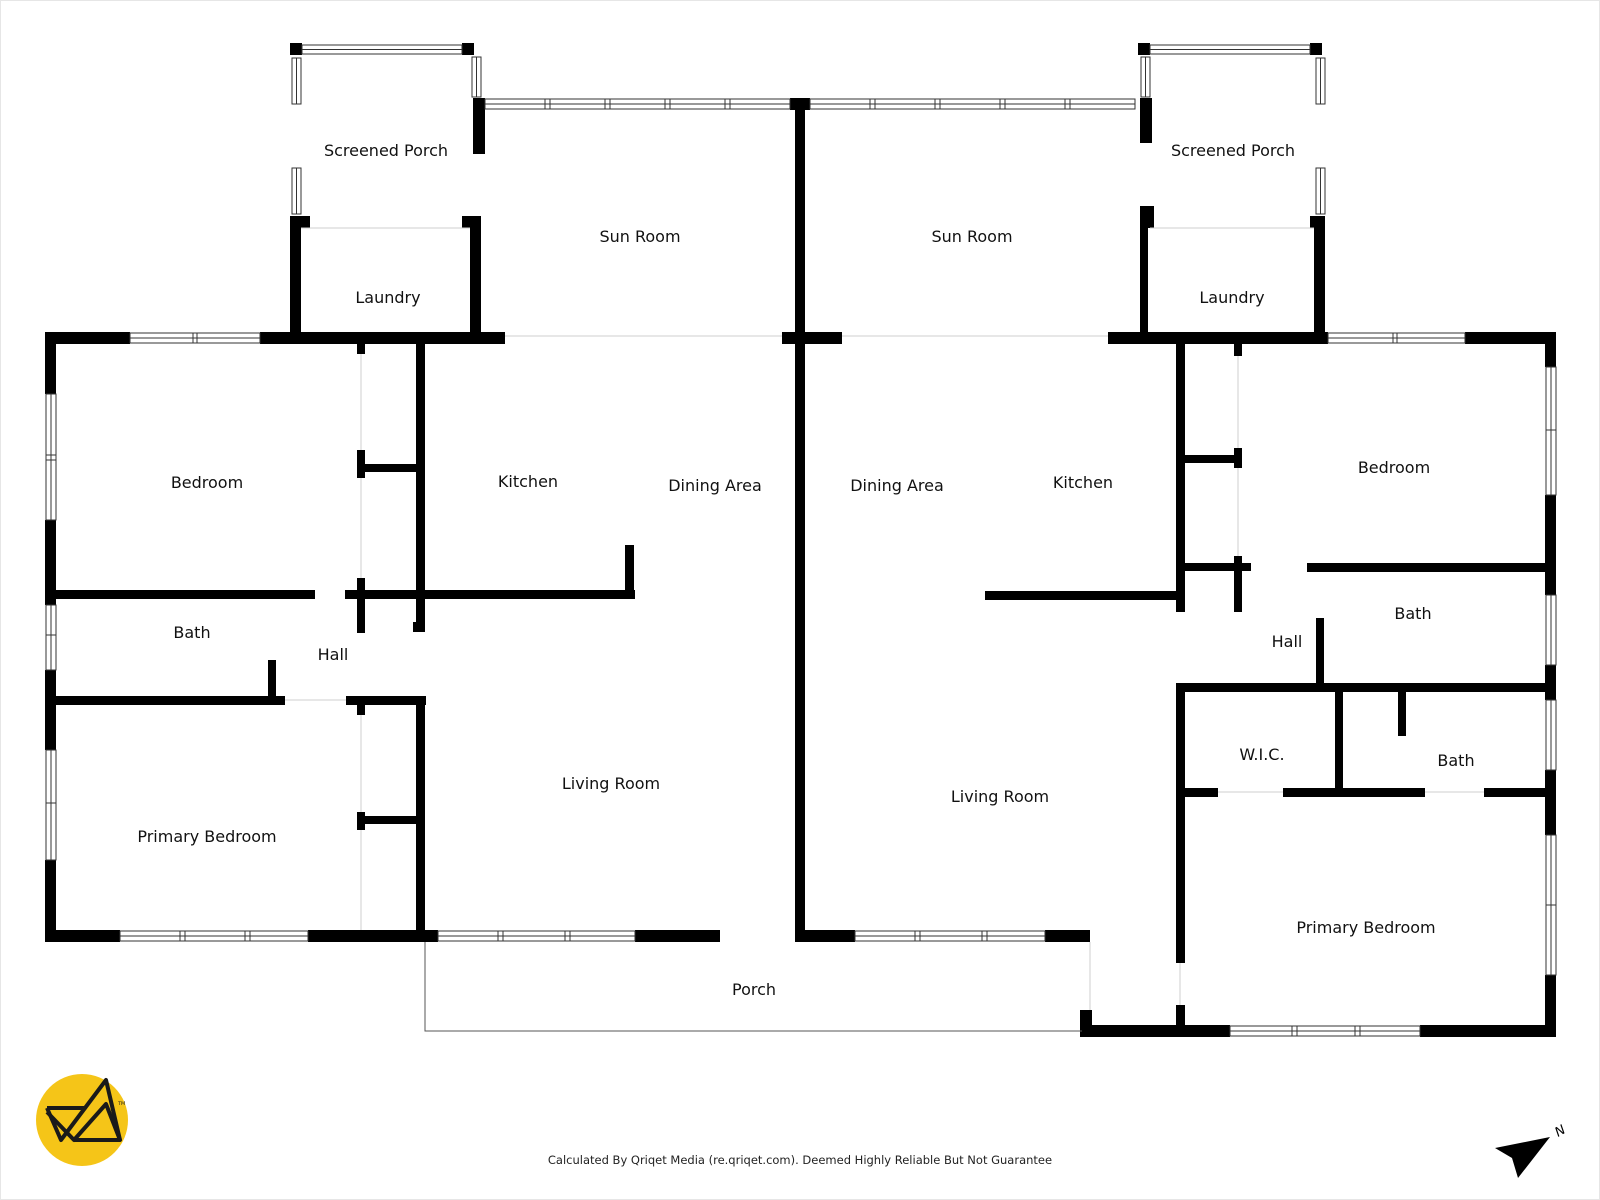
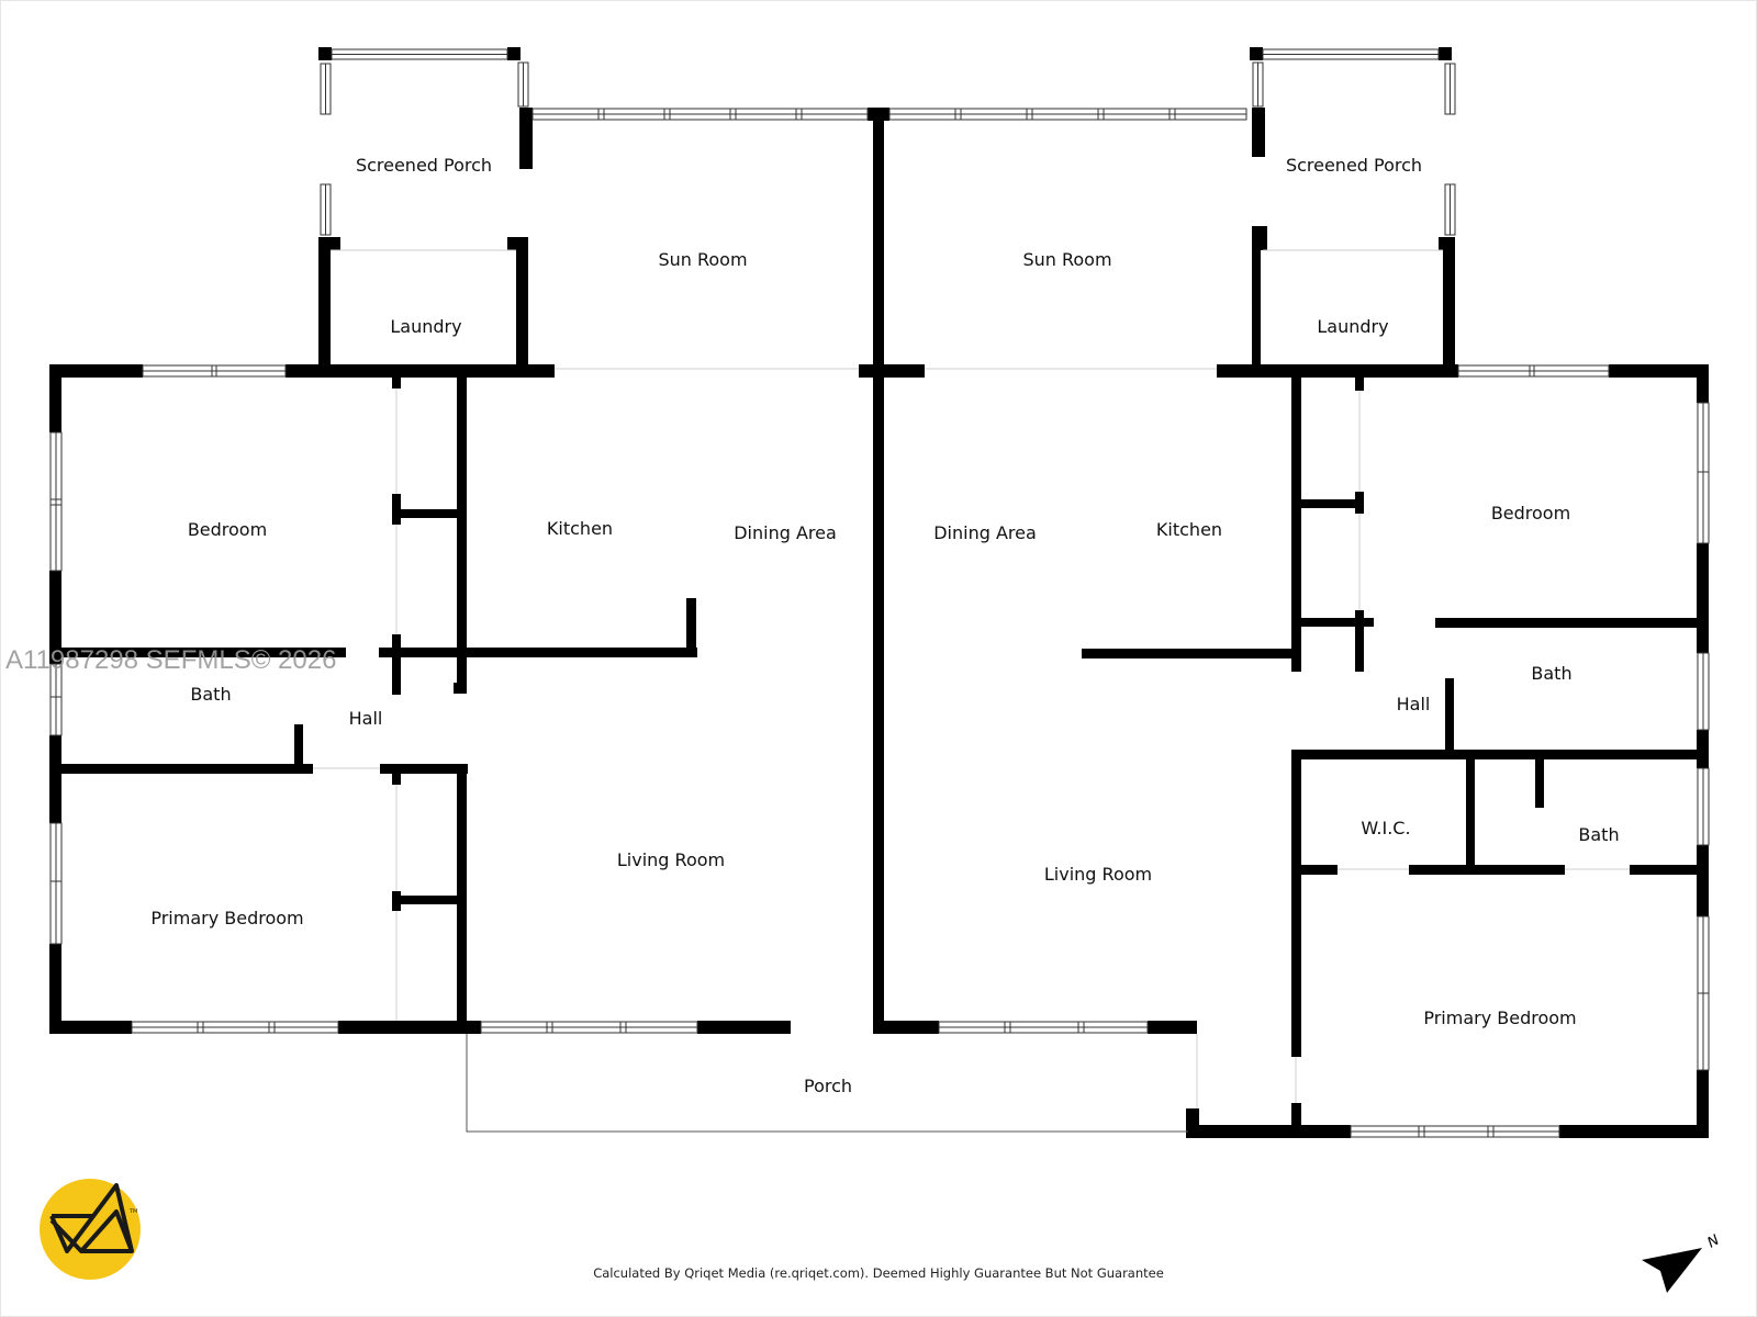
  Screened Porch
  Laundry
  Sun Room
  Bedroom
  Kitchen
  Dining Area
  Bath
  Hall
  Living Room
  Primary Bedroom
  Screened Porch
  Laundry
  Sun Room
  Dining Area
  Kitchen
  Bedroom
  Hall
  Bath
  W.I.C.
  Bath
  Living Room
  Primary Bedroom
  Porch
+ A11987298 SEFMLS© 2026
- Calculated By Qriqet Media (re.qriqet.com). Deemed Highly Reliable But Not Guarantee
+ Calculated By Qriqet Media (re.qriqet.com). Deemed Highly Guarantee But Not Guarantee
